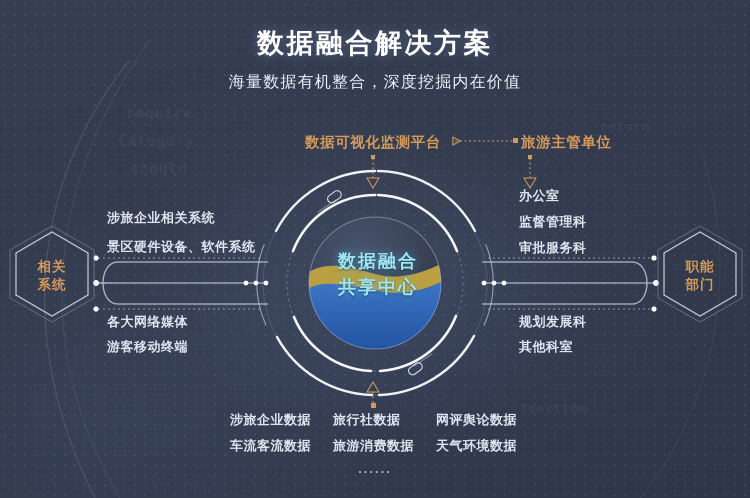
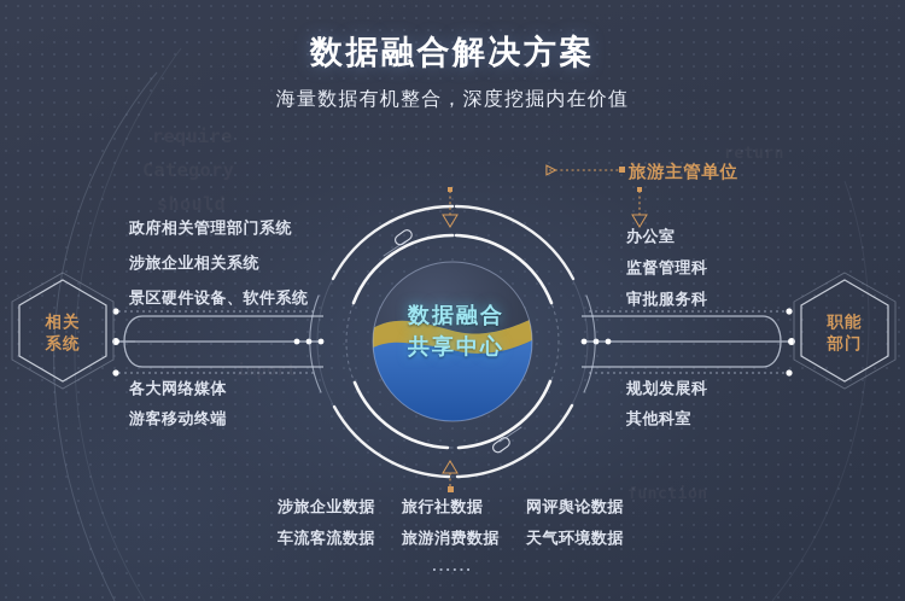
  import
  return
  数据融合解决方案
  海量数据有机整合，深度挖掘内在价值
- 数据可视化监测平台
  旅游主管单位
  相关
  系统
  职能
  部门
  数据融合
  共享中心
+ 政府相关管理部门系统
  涉旅企业相关系统
  景区硬件设备、软件系统
  各大网络媒体
  游客移动终端
  办公室
  监督管理科
  审批服务科
  规划发展科
  其他科室
  涉旅企业数据
  旅行社数据
  网评舆论数据
  车流客流数据
  旅游消费数据
  天气环境数据
  ......
